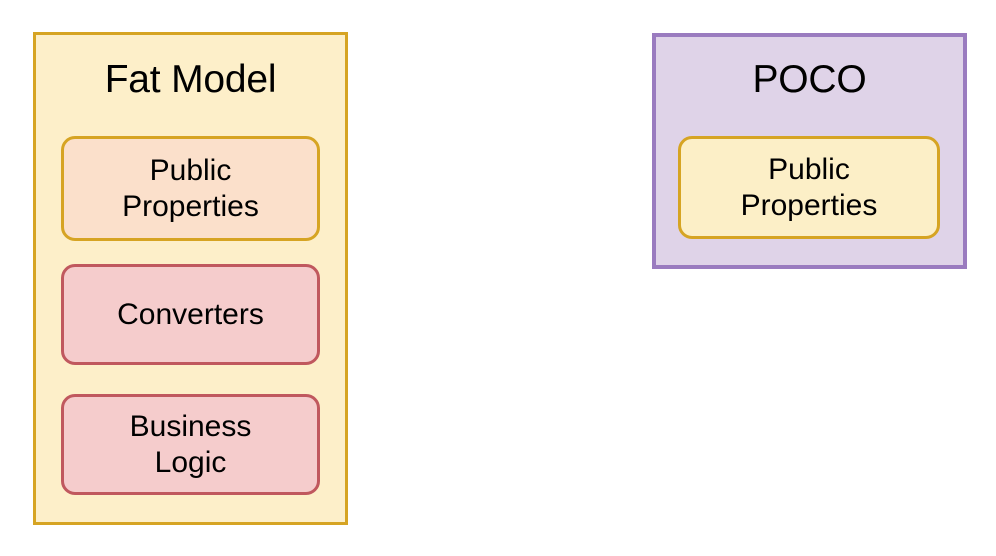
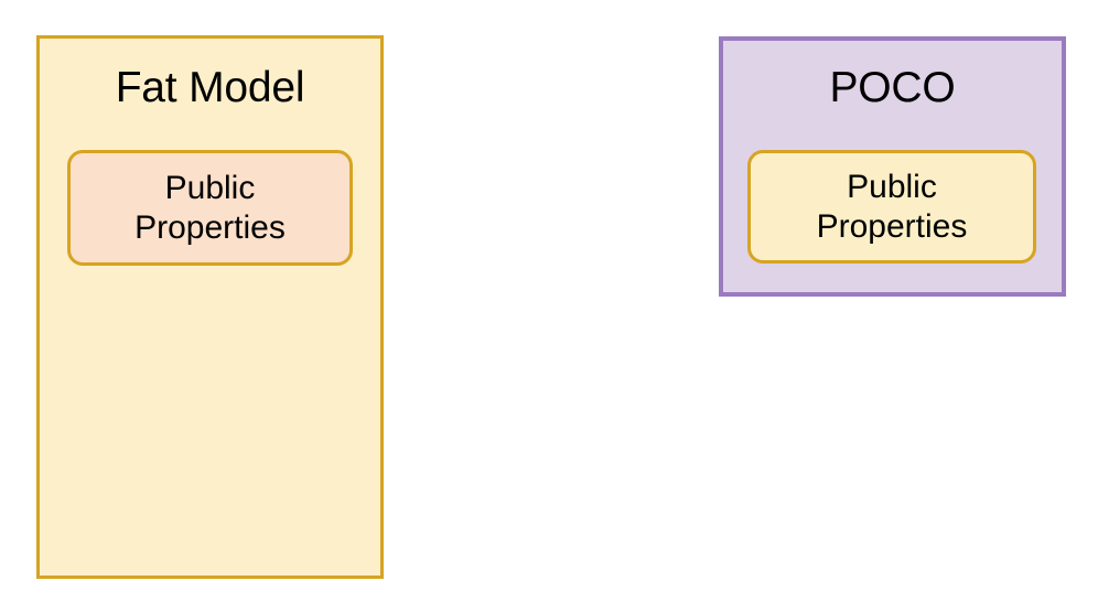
  Fat Model
  Public
  Properties
- Converters
- Business
- Logic
  POCO
  Public
  Properties
